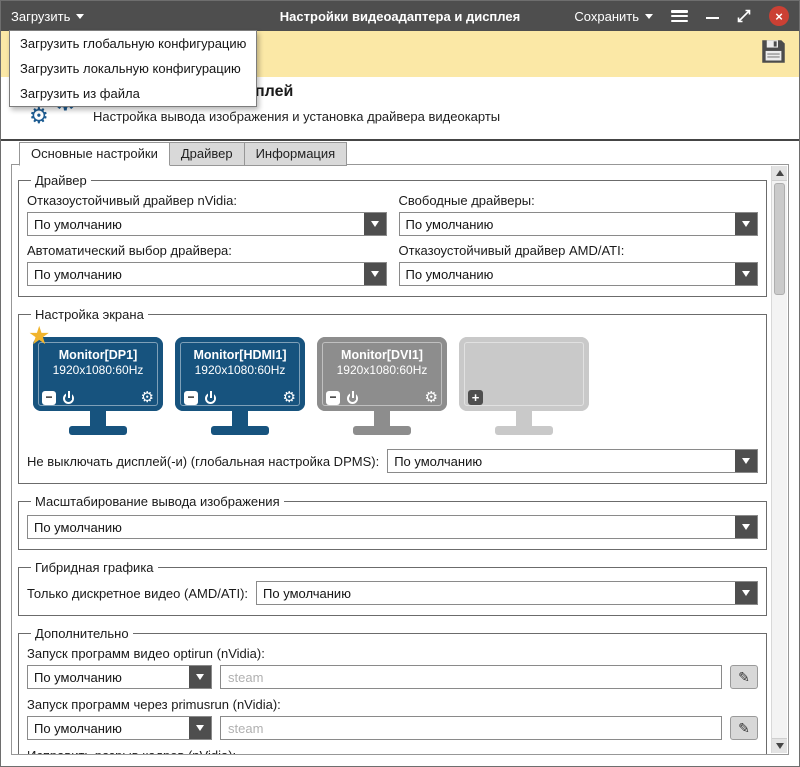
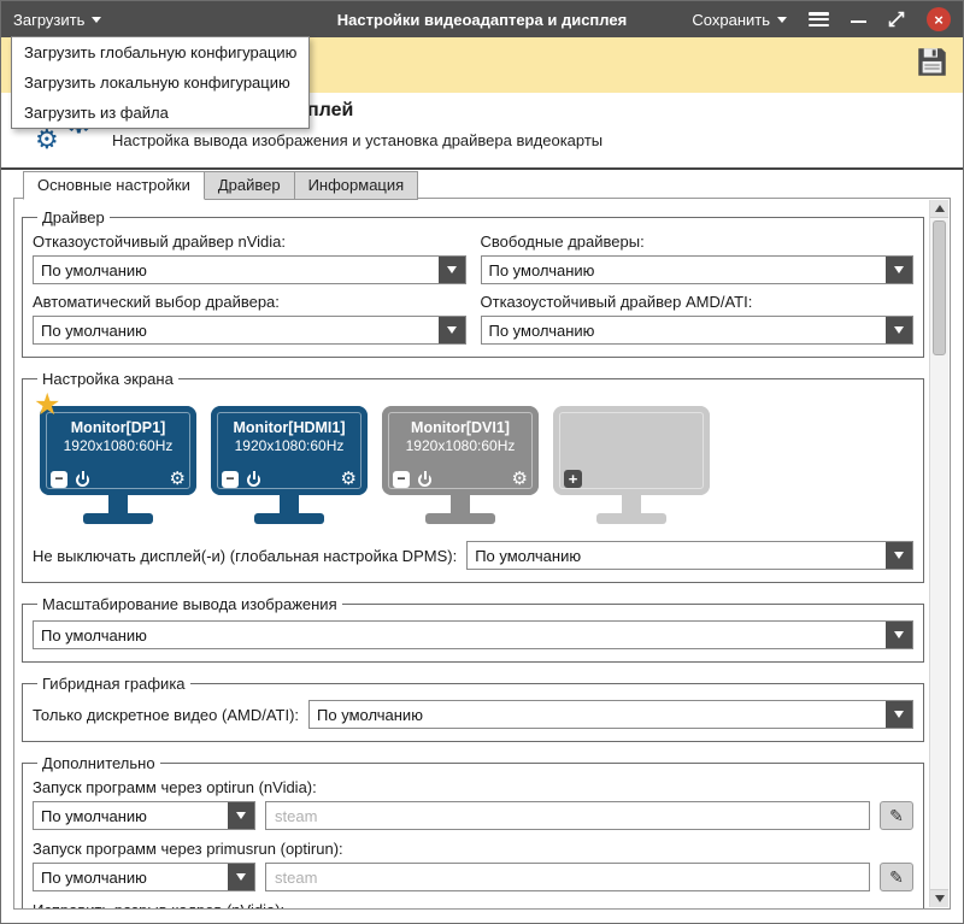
  Загрузить
  Настройки видеоадаптера и дисплея
  Сохранить
  ×
  ⚙
  Настройка вывода изображения и установка драйвера видеокарты
  Загрузить глобальную конфигурацию
  Загрузить локальную конфигурацию
  Загрузить из файла
  Основные настройки
  Драйвер
  Информация
  Драйвер
  Отказоустойчивый драйвер nVidia:
  По умолчанию
  Свободные драйверы:
  По умолчанию
  Автоматический выбор драйвера:
  По умолчанию
  Отказоустойчивый драйвер AMD/ATI:
  По умолчанию
  Настройка экрана
  ★
  Monitor[DP1]
  1920x1080:60Hz
  −
  ⚙
  Monitor[HDMI1]
  1920x1080:60Hz
  −
  ⚙
  Monitor[DVI1]
  1920x1080:60Hz
  −
  ⚙
  +
  Не выключать дисплей(-и) (глобальная настройка DPMS):
  По умолчанию
  Масштабирование вывода изображения
  По умолчанию
  Гибридная графика
  Только дискретное видео (AMD/ATI):
  По умолчанию
  Дополнительно
- Запуск программ видео optirun (nVidia):
+ Запуск программ через optirun (nVidia):
  По умолчанию
  steam
  ✎
- Запуск программ через primusrun (nVidia):
+ Запуск программ через primusrun (optirun):
  По умолчанию
  steam
  ✎
